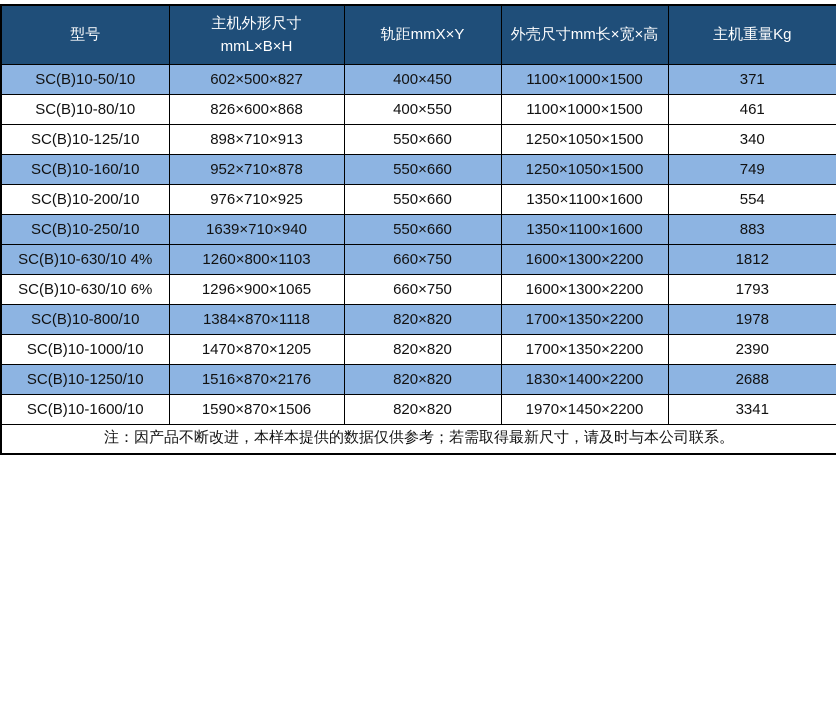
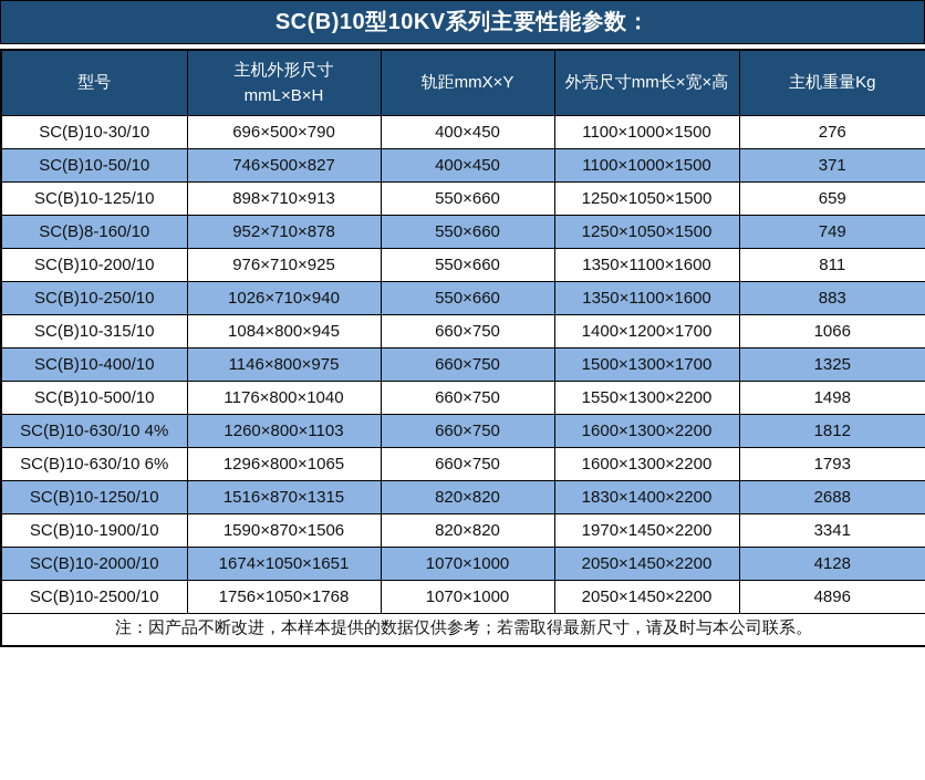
+ SC(B)10型10KV系列主要性能参数：
  型号	主机外形尺寸 mmL×B×H	轨距mmX×Y	外壳尺寸mm长×宽×高	主机重量Kg
+ SC(B)10-30/10	696×500×790	400×450	1100×1000×1500	276
- SC(B)10-50/10	602×500×827	400×450	1100×1000×1500	371
+ SC(B)10-50/10	746×500×827	400×450	1100×1000×1500	371
- SC(B)10-80/10	826×600×868	400×550	1100×1000×1500	461
- SC(B)10-125/10	898×710×913	550×660	1250×1050×1500	340
+ SC(B)10-125/10	898×710×913	550×660	1250×1050×1500	659
- SC(B)10-160/10	952×710×878	550×660	1250×1050×1500	749
+ SC(B)8-160/10	952×710×878	550×660	1250×1050×1500	749
- SC(B)10-200/10	976×710×925	550×660	1350×1100×1600	554
+ SC(B)10-200/10	976×710×925	550×660	1350×1100×1600	811
- SC(B)10-250/10	1639×710×940	550×660	1350×1100×1600	883
+ SC(B)10-250/10	1026×710×940	550×660	1350×1100×1600	883
+ SC(B)10-315/10	1084×800×945	660×750	1400×1200×1700	1066
+ SC(B)10-400/10	1146×800×975	660×750	1500×1300×1700	1325
+ SC(B)10-500/10	1176×800×1040	660×750	1550×1300×2200	1498
  SC(B)10-630/10 4%	1260×800×1103	660×750	1600×1300×2200	1812
- SC(B)10-630/10 6%	1296×900×1065	660×750	1600×1300×2200	1793
+ SC(B)10-630/10 6%	1296×800×1065	660×750	1600×1300×2200	1793
- SC(B)10-800/10	1384×870×1118	820×820	1700×1350×2200	1978
- SC(B)10-1000/10	1470×870×1205	820×820	1700×1350×2200	2390
- SC(B)10-1250/10	1516×870×2176	820×820	1830×1400×2200	2688
+ SC(B)10-1250/10	1516×870×1315	820×820	1830×1400×2200	2688
- SC(B)10-1600/10	1590×870×1506	820×820	1970×1450×2200	3341
+ SC(B)10-1900/10	1590×870×1506	820×820	1970×1450×2200	3341
+ SC(B)10-2000/10	1674×1050×1651	1070×1000	2050×1450×2200	4128
+ SC(B)10-2500/10	1756×1050×1768	1070×1000	2050×1450×2200	4896
  注：因产品不断改进，本样本提供的数据仅供参考；若需取得最新尺寸，请及时与本公司联系。
